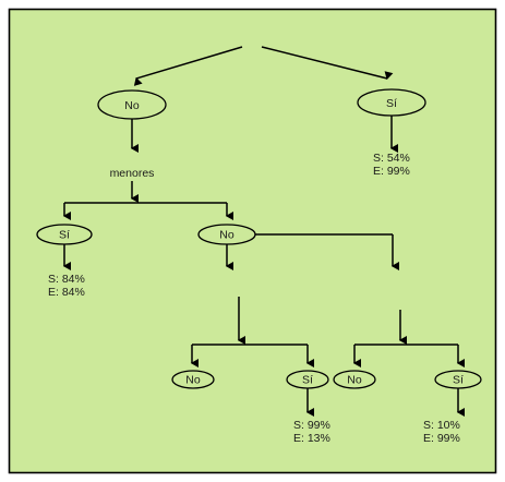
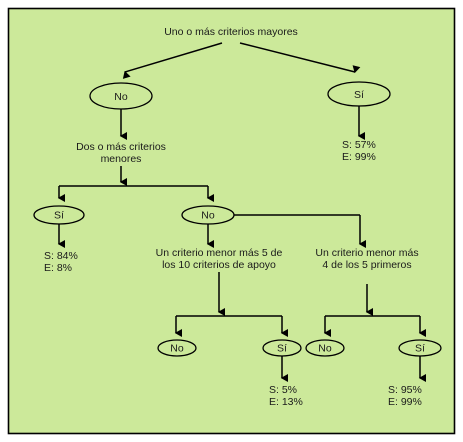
+ Uno o más criterios mayores
  No
  Sí
- S: 54%
+ S: 57%
  E: 99%
+ Dos o más criterios
  menores
  Sí
  No
  S: 84%
- E: 84%
+ E: 8%
+ Un criterio menor más 5 de
+ los 10 criterios de apoyo
+ Un criterio menor más
+ 4 de los 5 primeros
  No
  Sí
  No
  Sí
- S: 99%
+ S: 5%
  E: 13%
- S: 10%
+ S: 95%
  E: 99%
